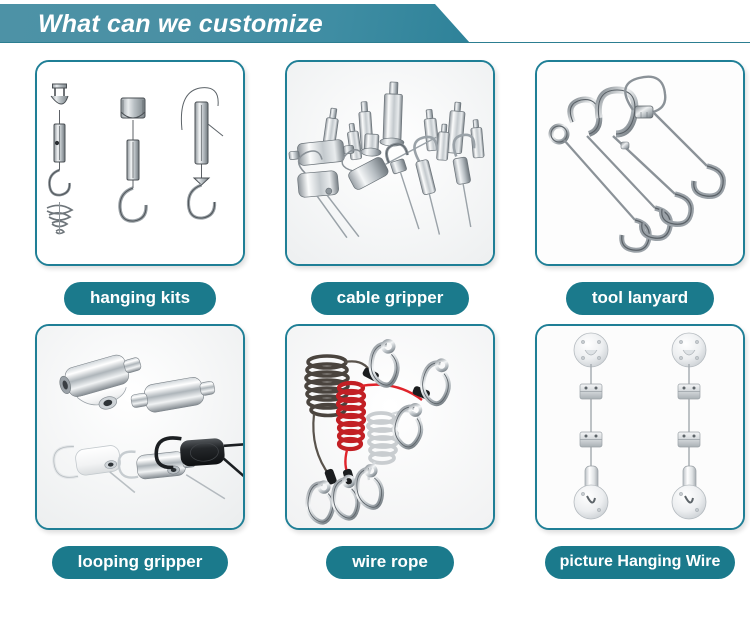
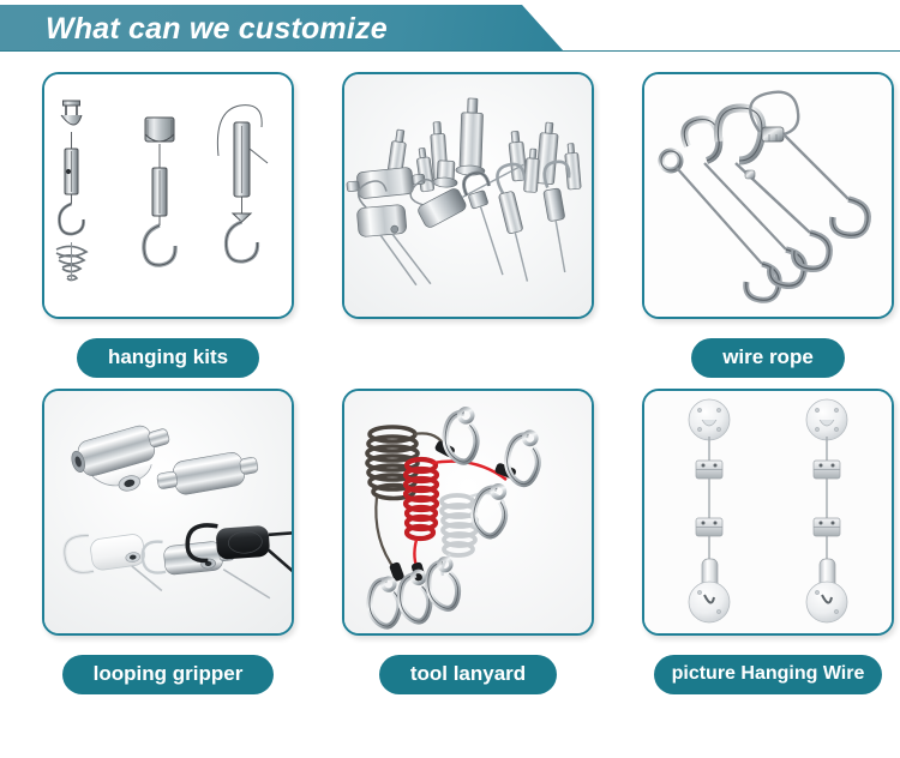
  What can we customize
  hanging kits
- cable gripper
- tool lanyard
+ wire rope
  looping gripper
- wire rope
+ tool lanyard
  picture Hanging Wire
